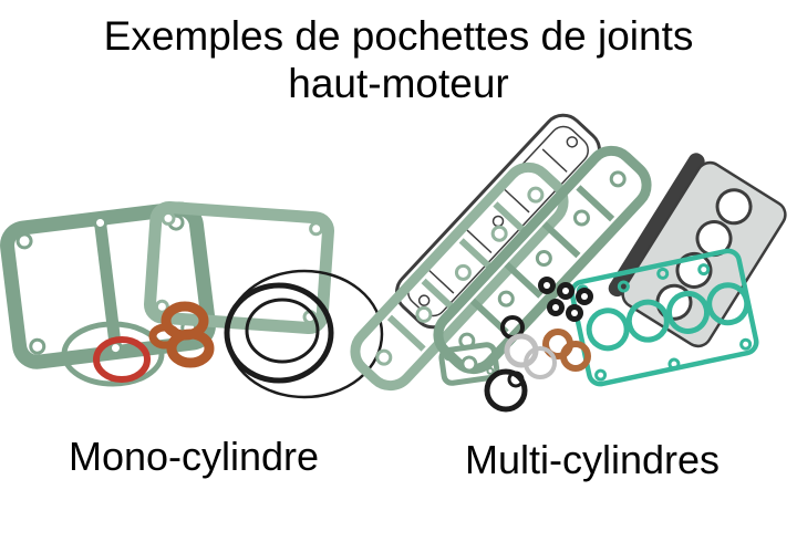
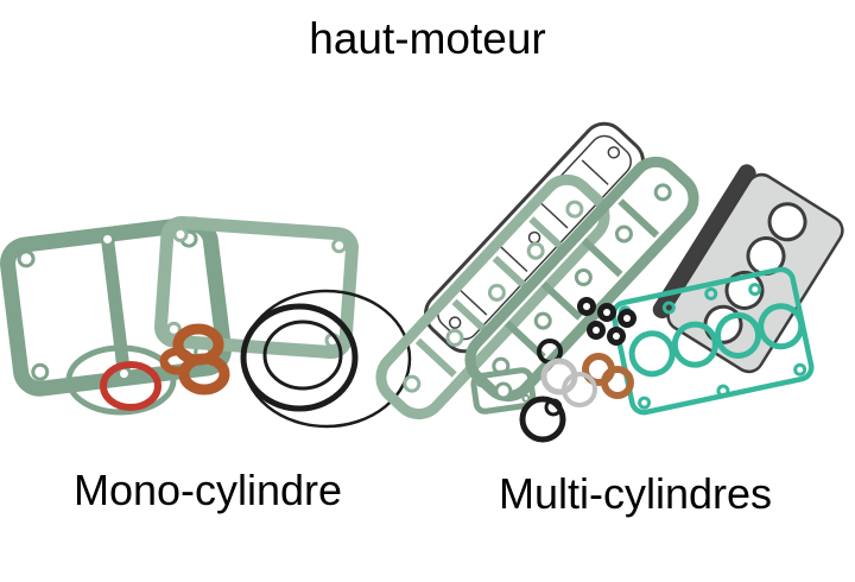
- Exemples de pochettes de joints
  haut-moteur
  Mono-cylindre
  Multi-cylindres
